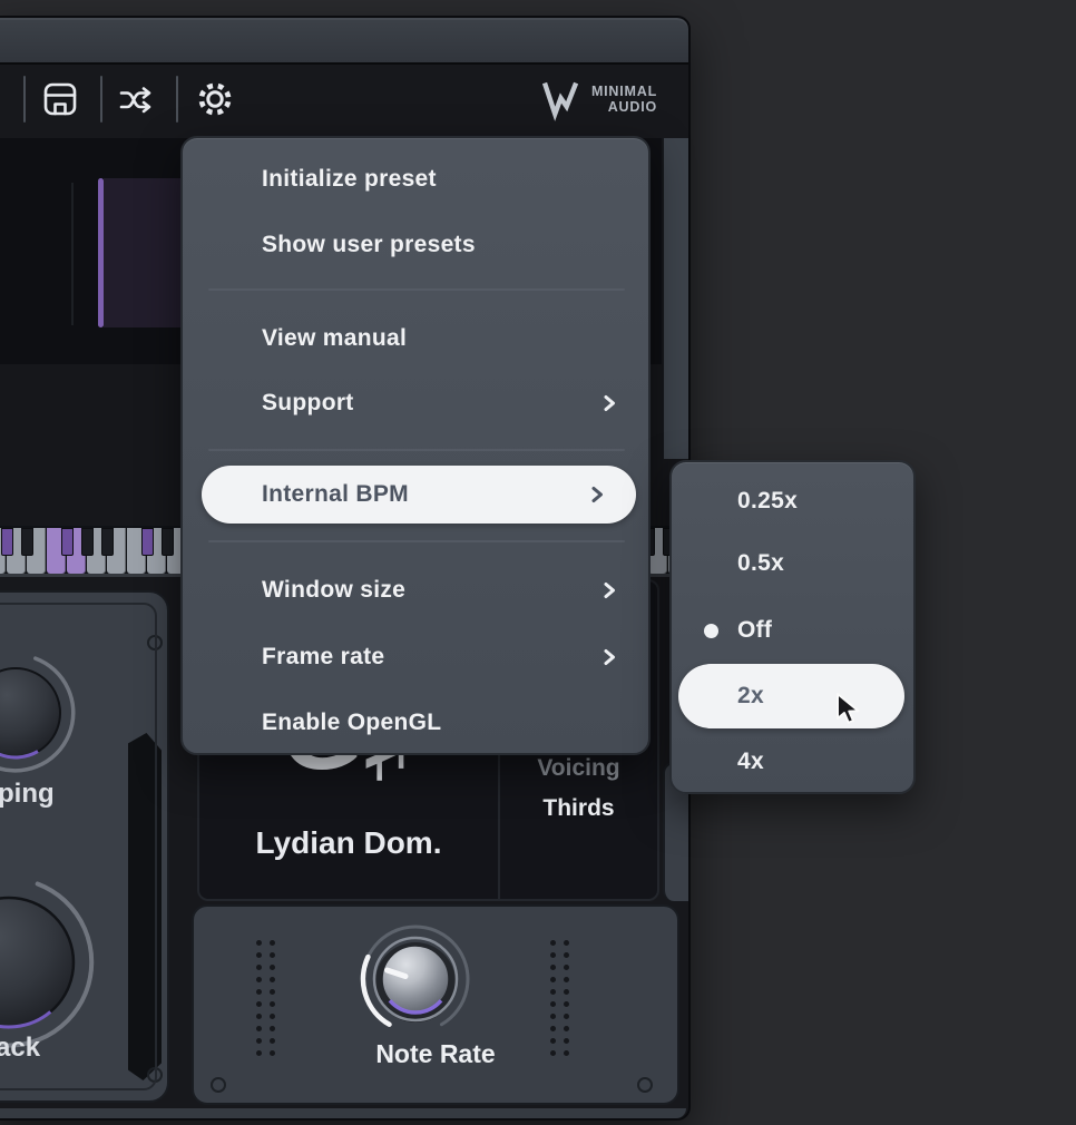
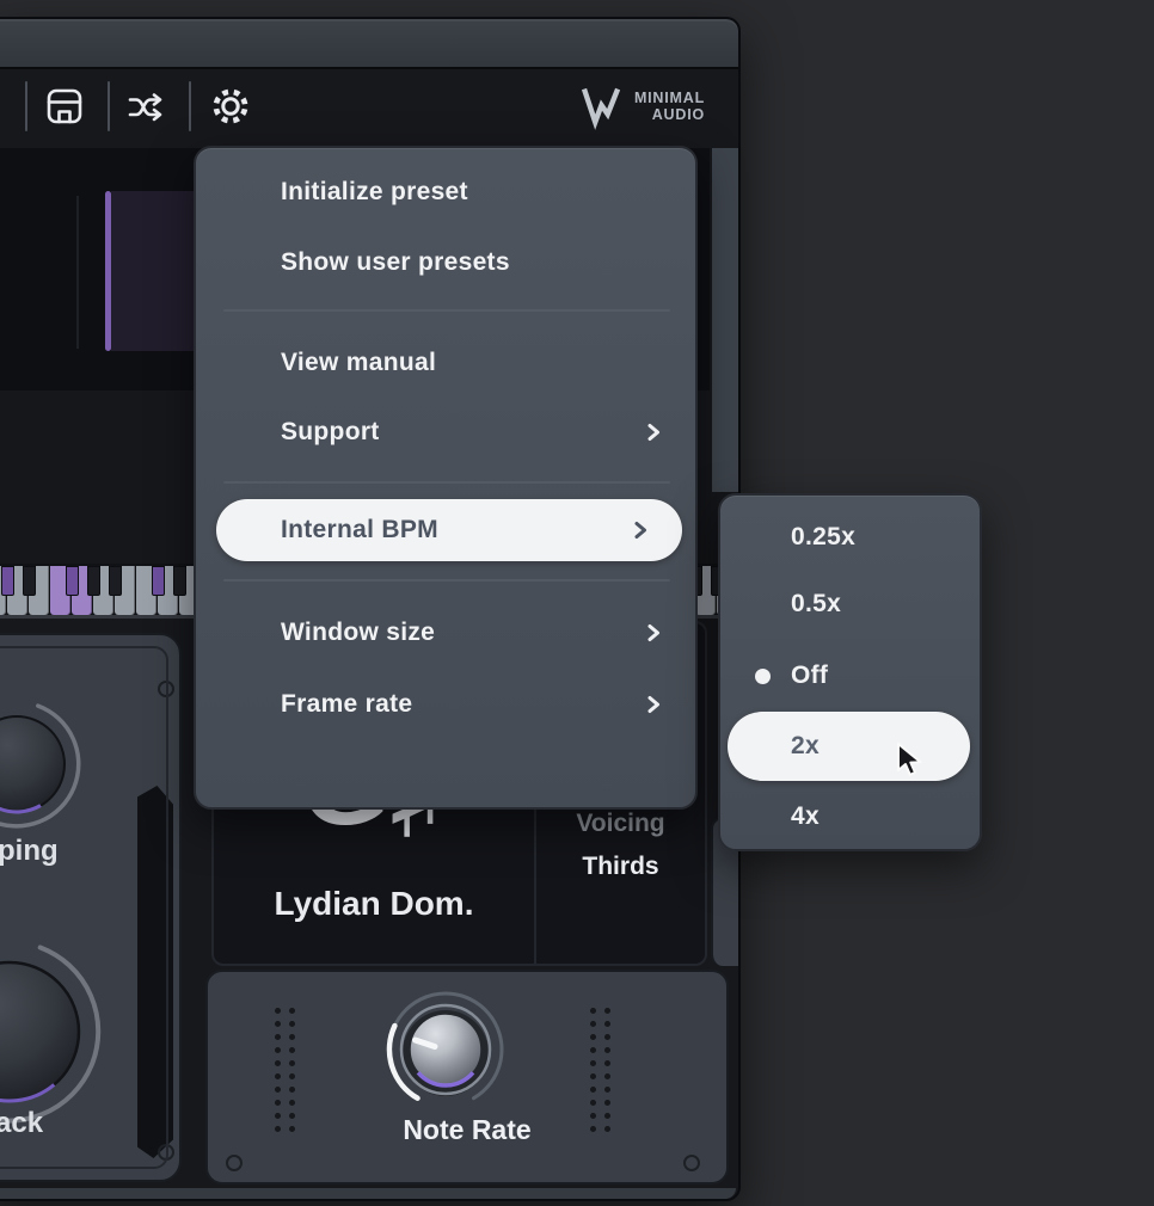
  MINIMAL
  AUDIO
  ping
  ack
  Lydian Dom.
  Voicing
  Thirds
  Note Rate
  Initialize preset
  Show user presets
  View manual
  Support
  Internal BPM
  Window size
  Frame rate
- Enable OpenGL
  0.25x
  0.5x
  Off
  2x
  4x
